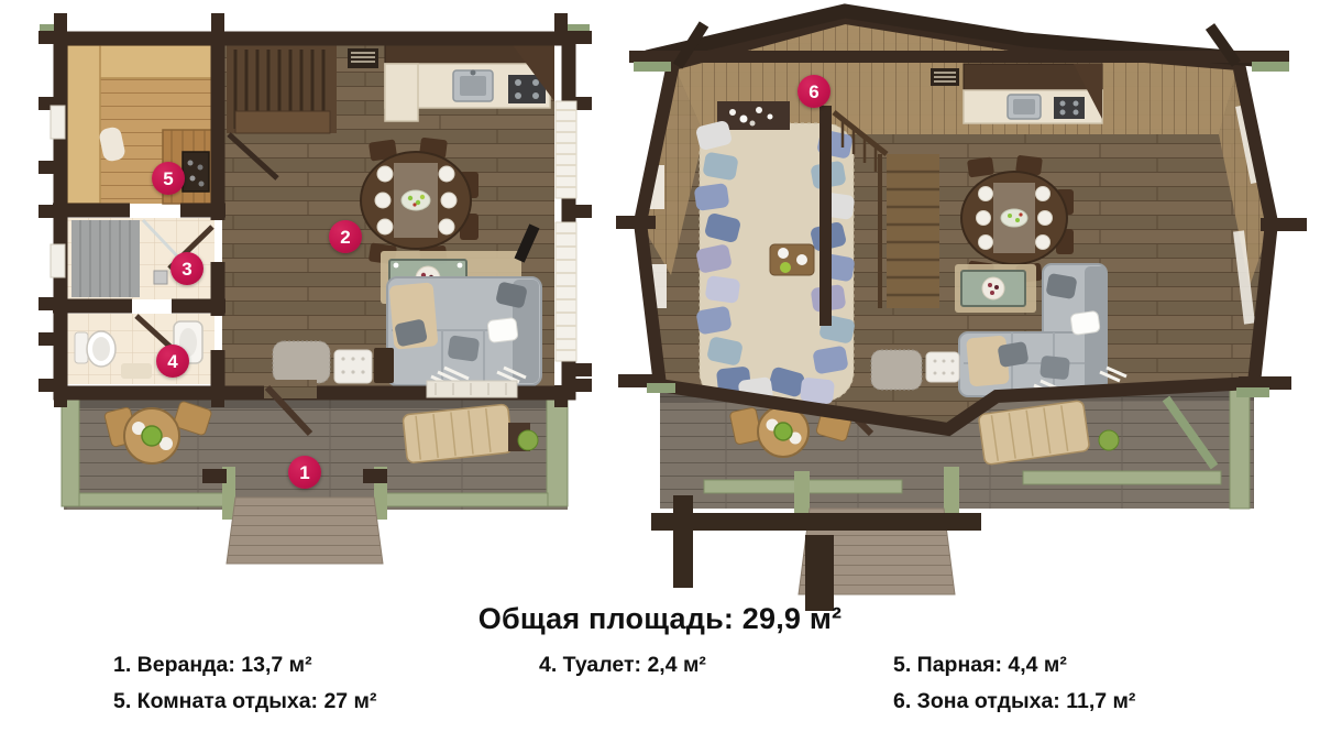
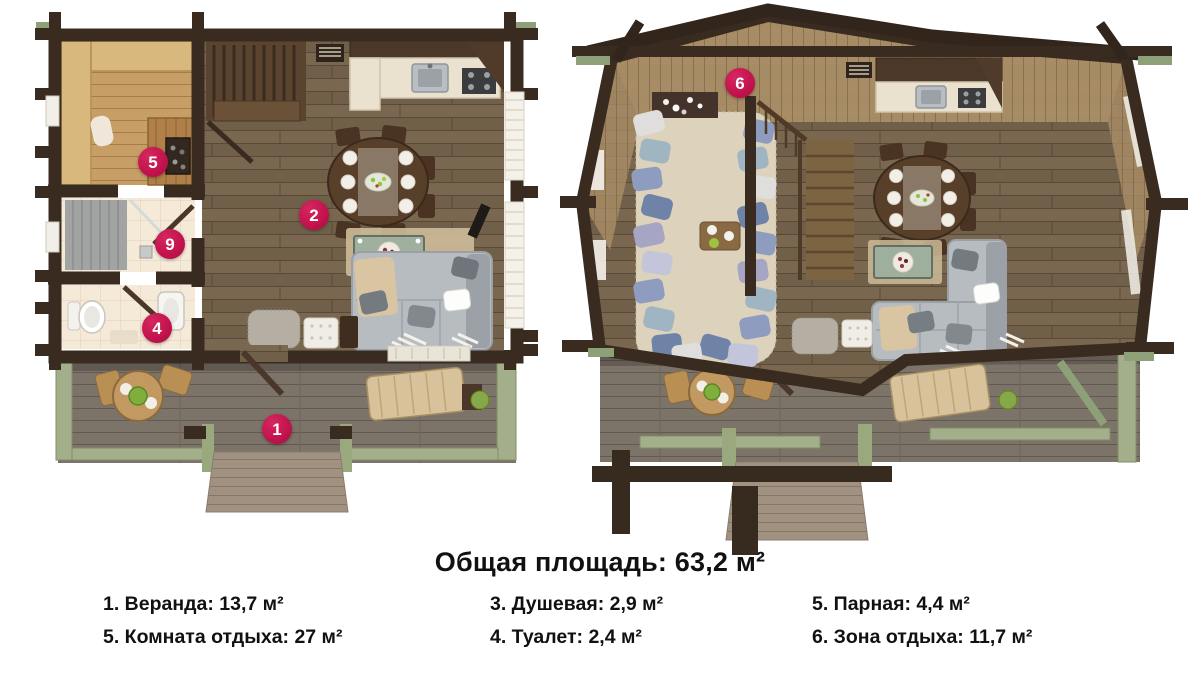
  1
  2
- 3
+ 9
  4
  5
  6
- Общая площадь: 29,9 м²
+ Общая площадь: 63,2 м²
  1. Веранда: 13,7 м²
  5. Комната отдыха: 27 м²
+ 3. Душевая: 2,9 м²
  4. Туалет: 2,4 м²
  5. Парная: 4,4 м²
  6. Зона отдыха: 11,7 м²
